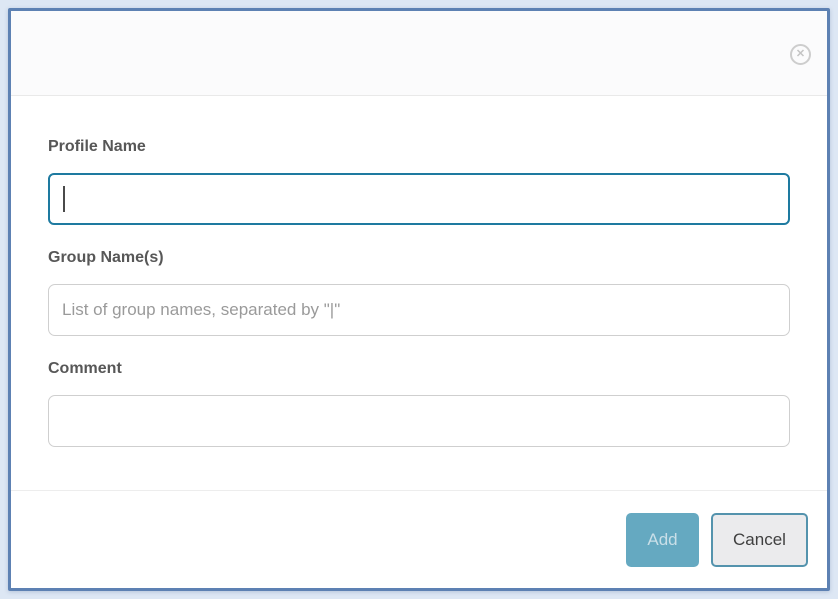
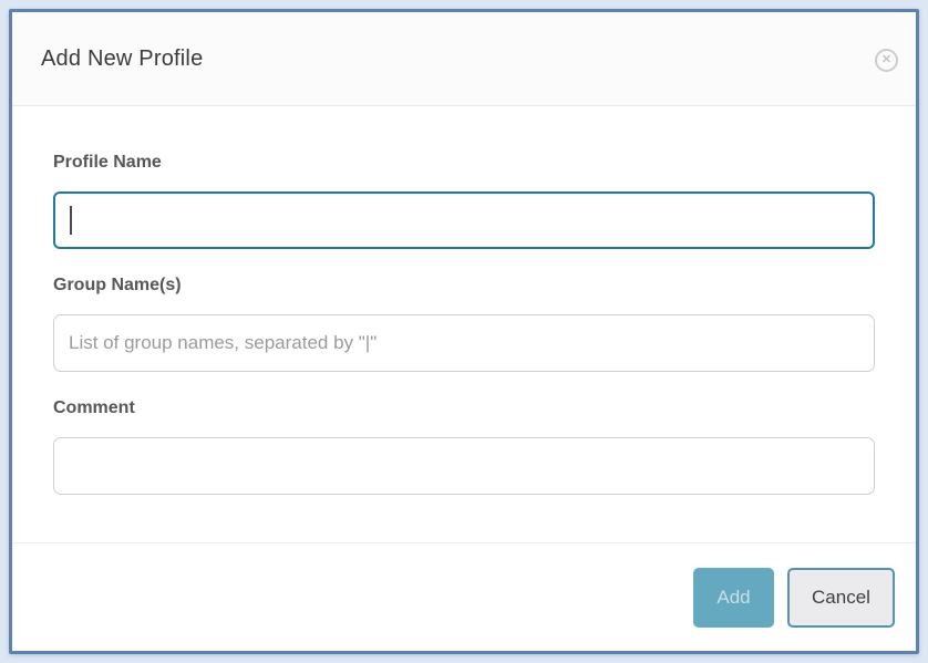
+ Add New Profile
  ✕
  Profile Name
  Group Name(s)
  List of group names, separated by "|"
  Comment
  Add
  Cancel
